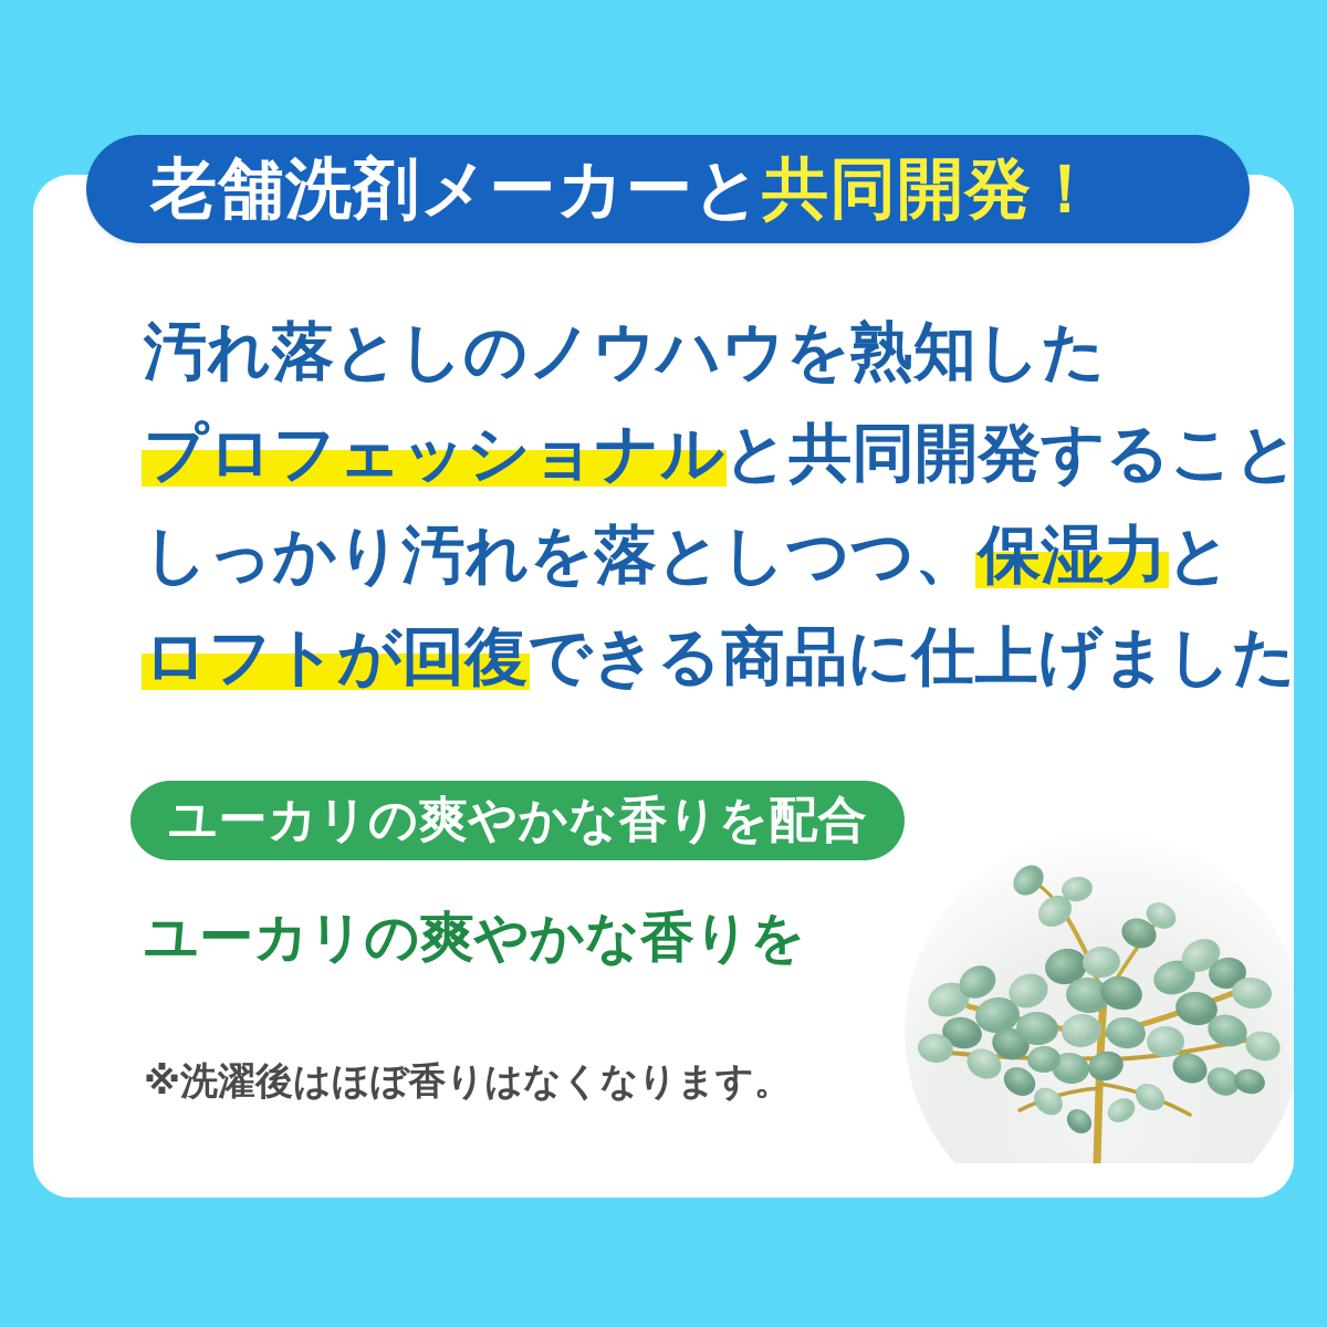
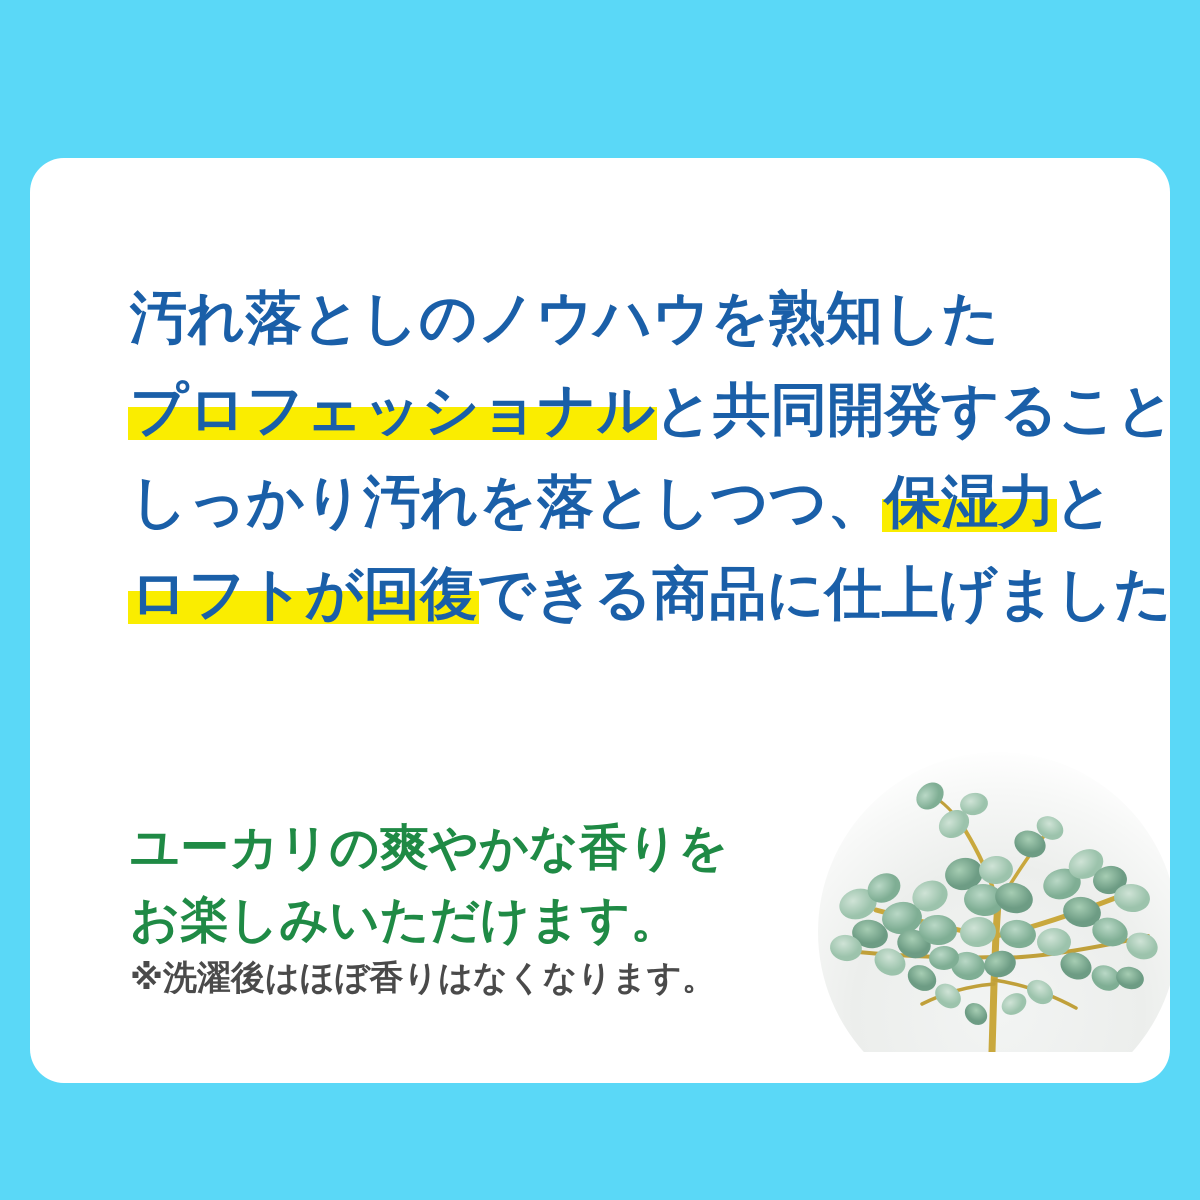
  汚れ落としのノウハウを熟知した
  プロフェッショナルと共同開発すること
  しっかり汚れを落としつつ、保湿力と
  ロフトが回復できる商品に仕上げました
- ユーカリの爽やかな香りを配合
  ユーカリの爽やかな香りを
+ お楽しみいただけます。
  ※洗濯後はほぼ香りはなくなります。
- 老舗洗剤メーカーと共同開発！
